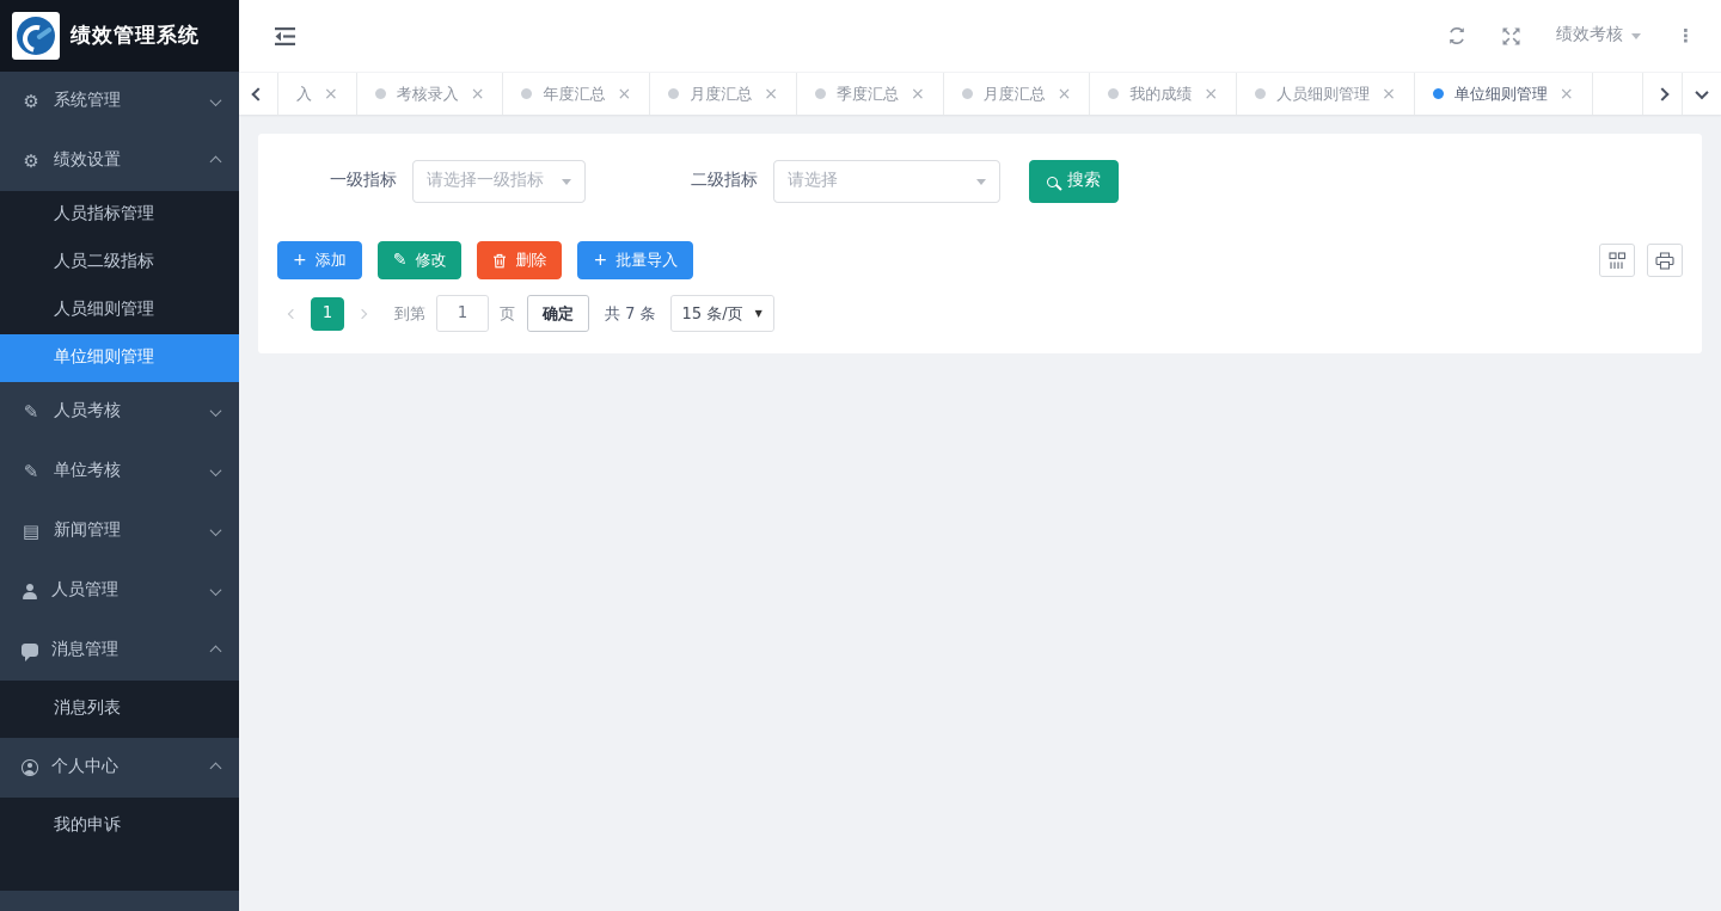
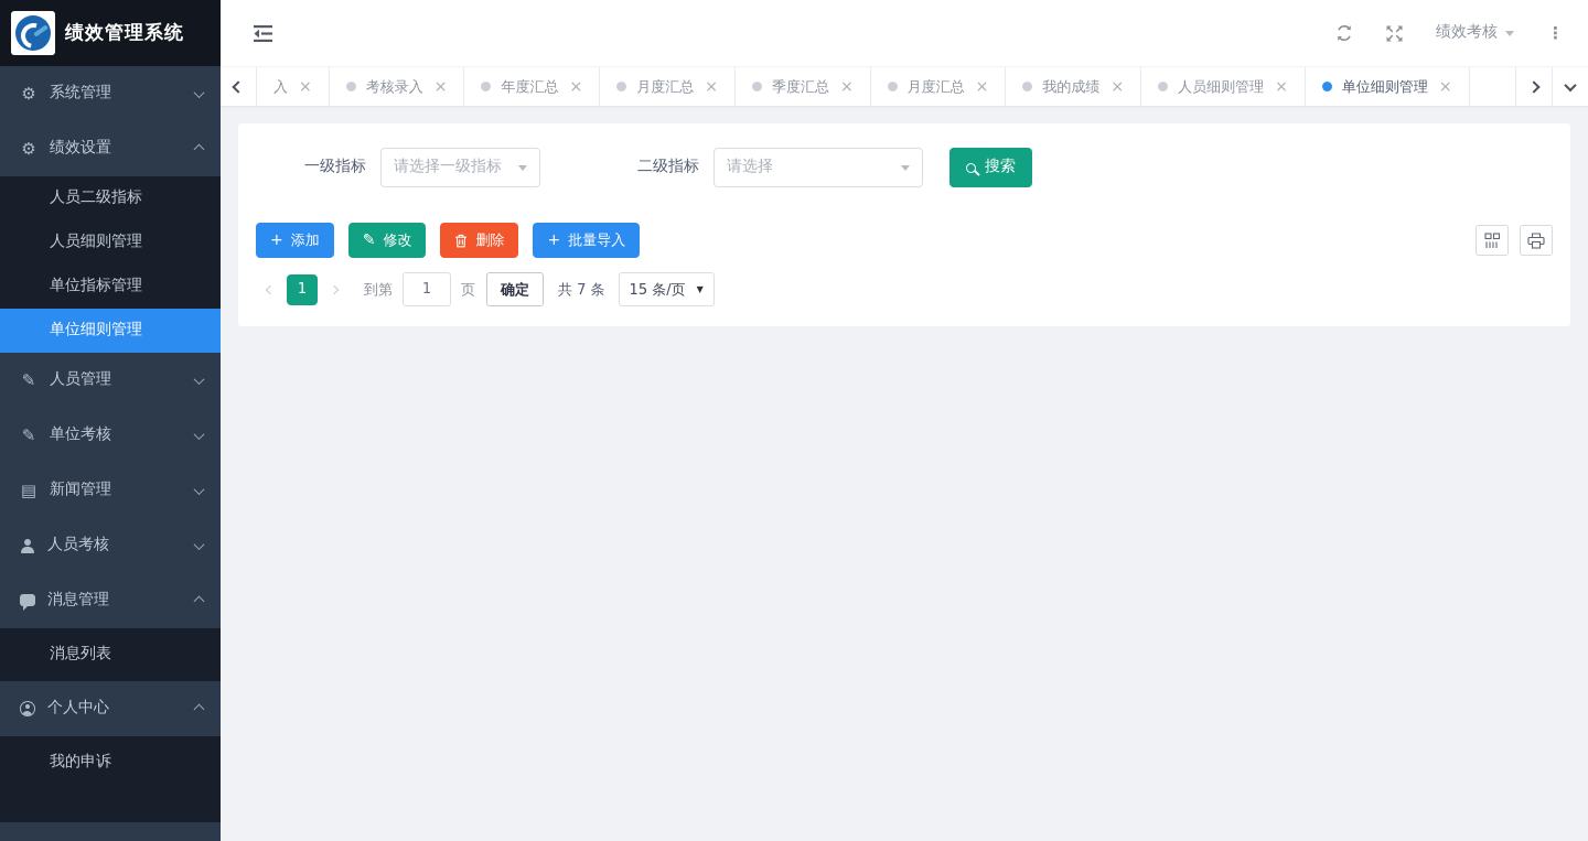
  绩效管理系统
  ⚙
  系统管理
  ⚙
  绩效设置
- 人员指标管理
  人员二级指标
  人员细则管理
+ 单位指标管理
  单位细则管理
  ✎
- 人员考核
+ 人员管理
  ✎
  单位考核
  ▤
  新闻管理
- 人员管理
+ 人员考核
  消息管理
  消息列表
  个人中心
  我的申诉
  绩效考核
  ⋮
  入
  ×
  考核录入
  ×
  年度汇总
  ×
  月度汇总
  ×
  季度汇总
  ×
  月度汇总
  ×
  我的成绩
  ×
  人员细则管理
  ×
  单位细则管理
  ×
  一级指标
  请选择一级指标
  二级指标
  请选择
  搜索
  +
  添加
  ✎
  修改
  删除
  +
  批量导入
  1
  到第
  1
  页
  确定
  共 7 条
  15 条/页
  ▼
